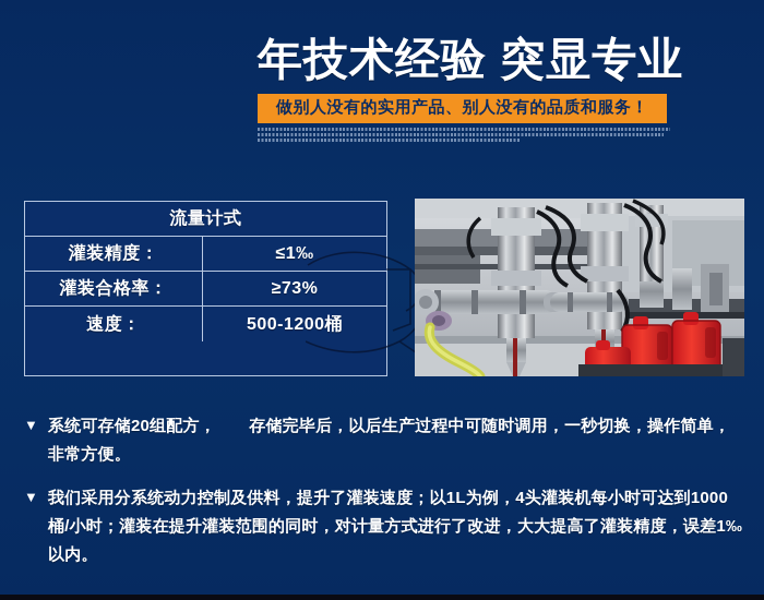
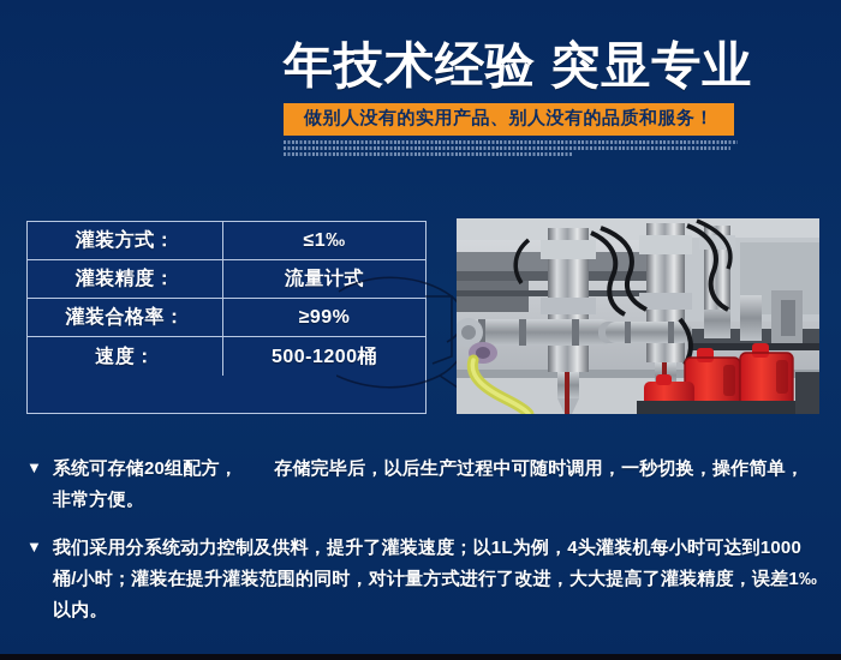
  年技术经验 突显专业
  做别人没有的实用产品、别人没有的品质和服务！
+ 灌装方式：
- 流量计式
+ ≤1‰
  灌装精度：
- ≤1‰
+ 流量计式
  灌装合格率：
- ≥73%
+ ≥99%
  速度：
  500-1200桶
  ▼
  系统可存储20组配方， 存储完毕后，以后生产过程中可随时调用，一秒切换，操作简单，非常方便。
  ▼
  我们采用分系统动力控制及供料，提升了灌装速度；以1L为例，4头灌装机每小时可达到1000桶/小时；灌装在提升灌装范围的同时，对计量方式进行了改进，大大提高了灌装精度，误差1‰以内。
